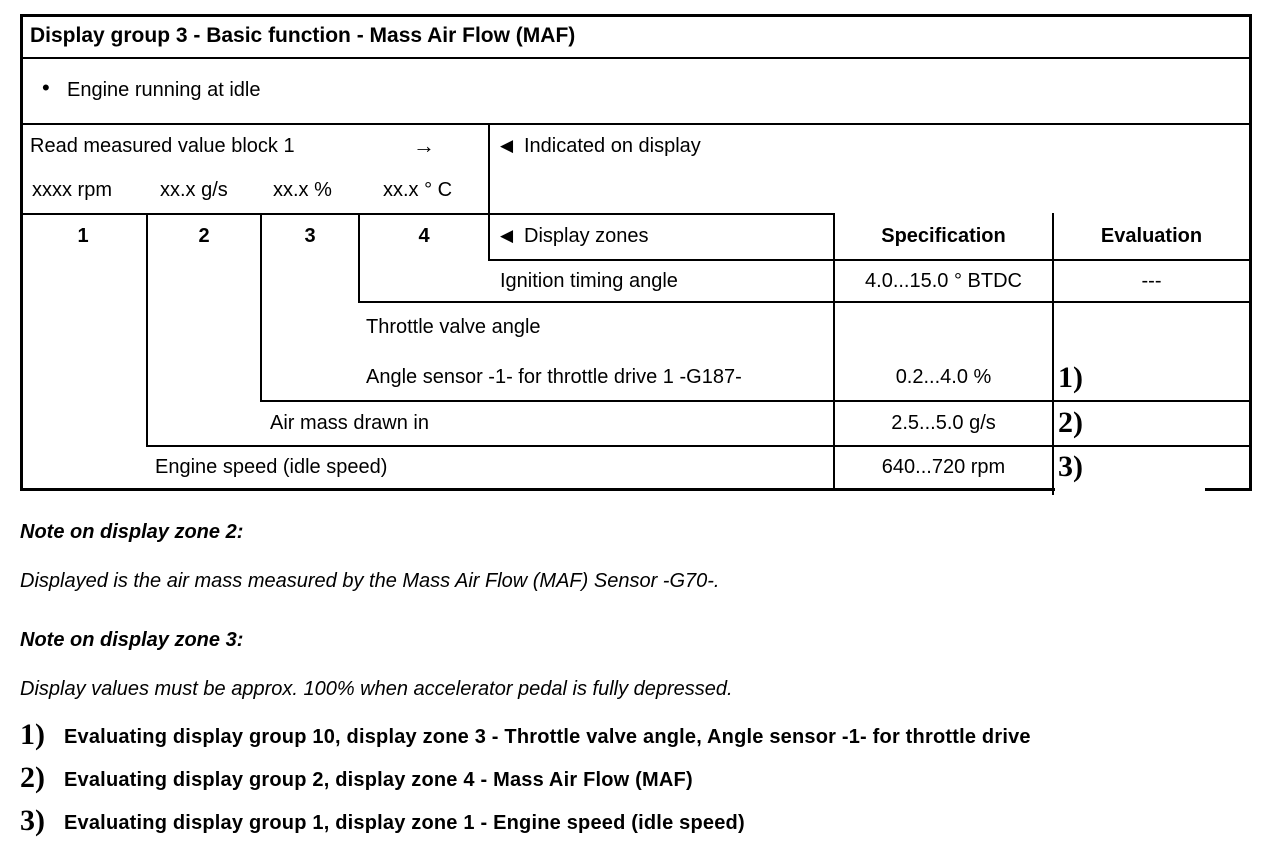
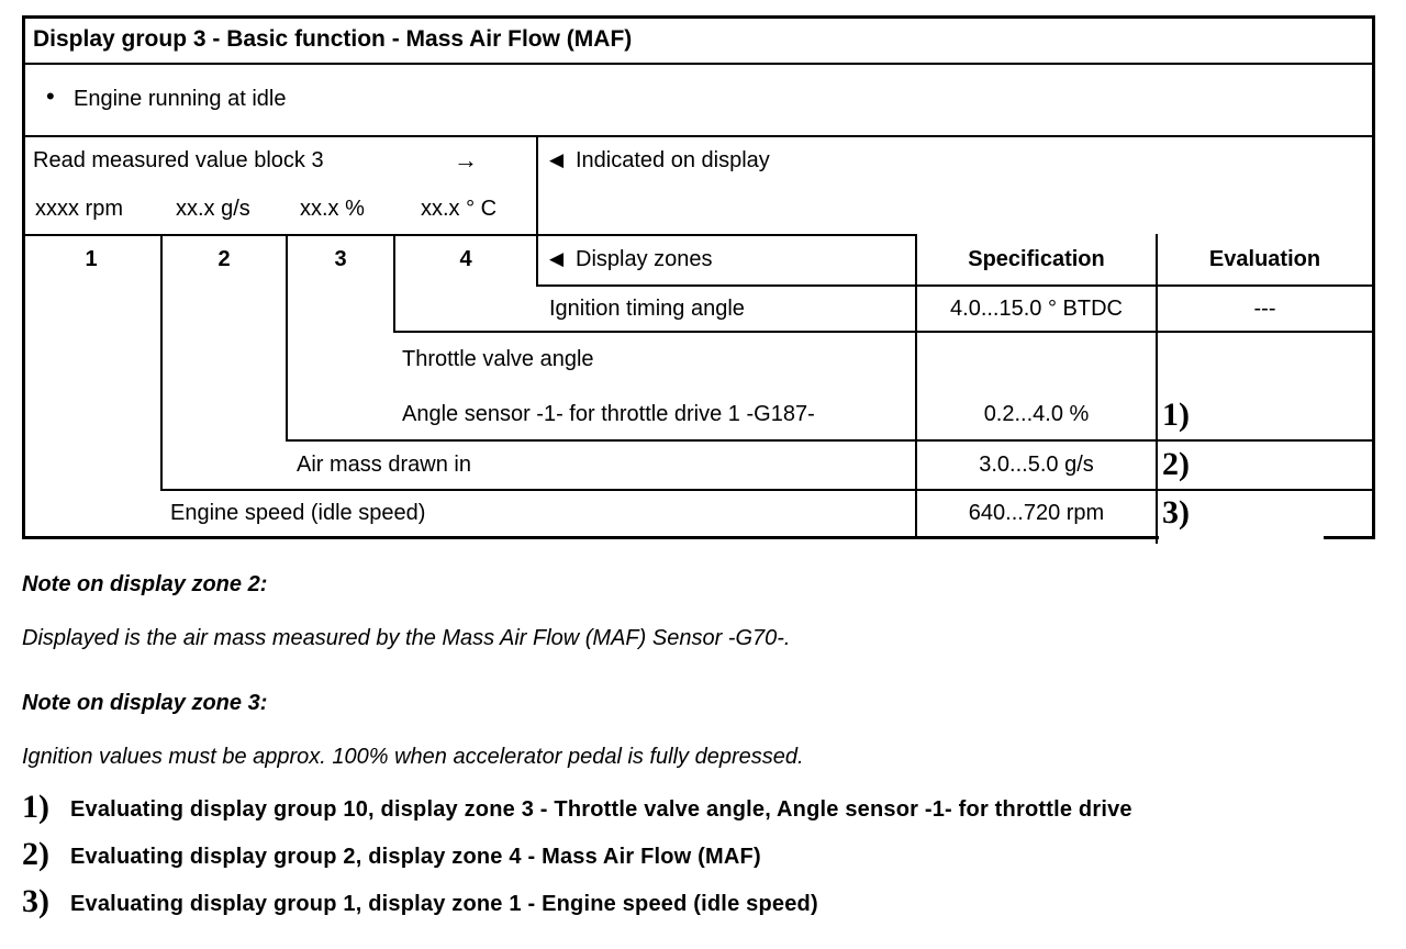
  Display group 3 - Basic function - Mass Air Flow (MAF)
  •
  Engine running at idle
- Read measured value block 1
+ Read measured value block 3
  →
  xxxx rpm
  xx.x g/s
  xx.x %
  xx.x ° C
  ◀
  Indicated on display
  1
  2
  3
  4
  ◀
  Display zones
  Specification
  Evaluation
  Ignition timing angle
  4.0...15.0 ° BTDC
  ---
  Throttle valve angle
  Angle sensor -1- for throttle drive 1 -G187-
  0.2...4.0 %
  1)
  Air mass drawn in
- 2.5...5.0 g/s
+ 3.0...5.0 g/s
  2)
  Engine speed (idle speed)
  640...720 rpm
  3)
  Note on display zone 2:
  Displayed is the air mass measured by the Mass Air Flow (MAF) Sensor -G70-.
  Note on display zone 3:
- Display values must be approx. 100% when accelerator pedal is fully depressed.
+ Ignition values must be approx. 100% when accelerator pedal is fully depressed.
  1)
  Evaluating display group 10, display zone 3 - Throttle valve angle, Angle sensor -1- for throttle drive
  2)
  Evaluating display group 2, display zone 4 - Mass Air Flow (MAF)
  3)
  Evaluating display group 1, display zone 1 - Engine speed (idle speed)
